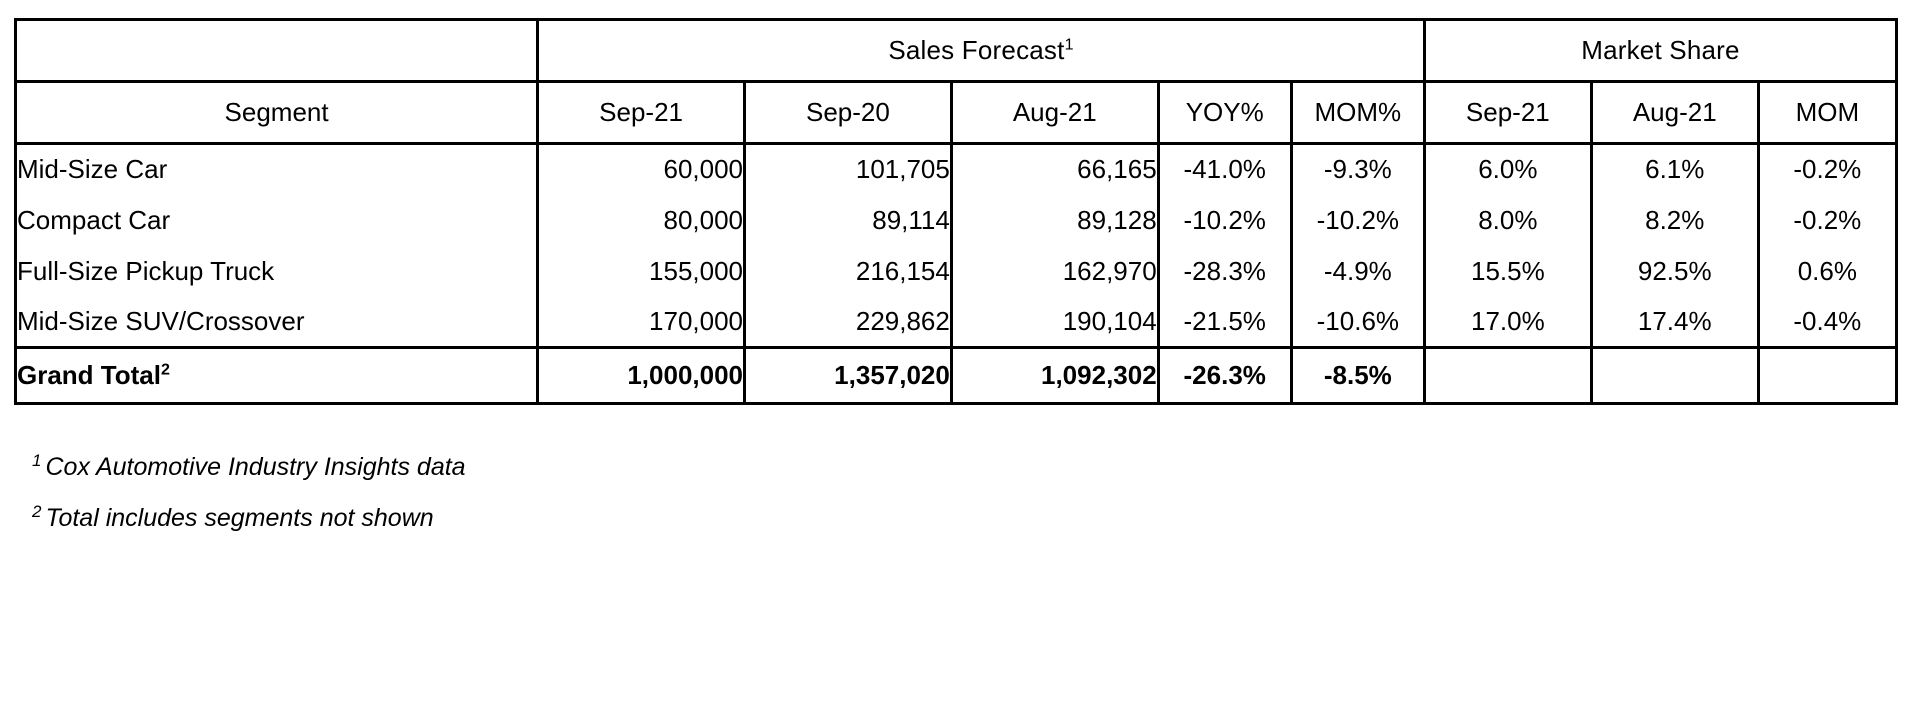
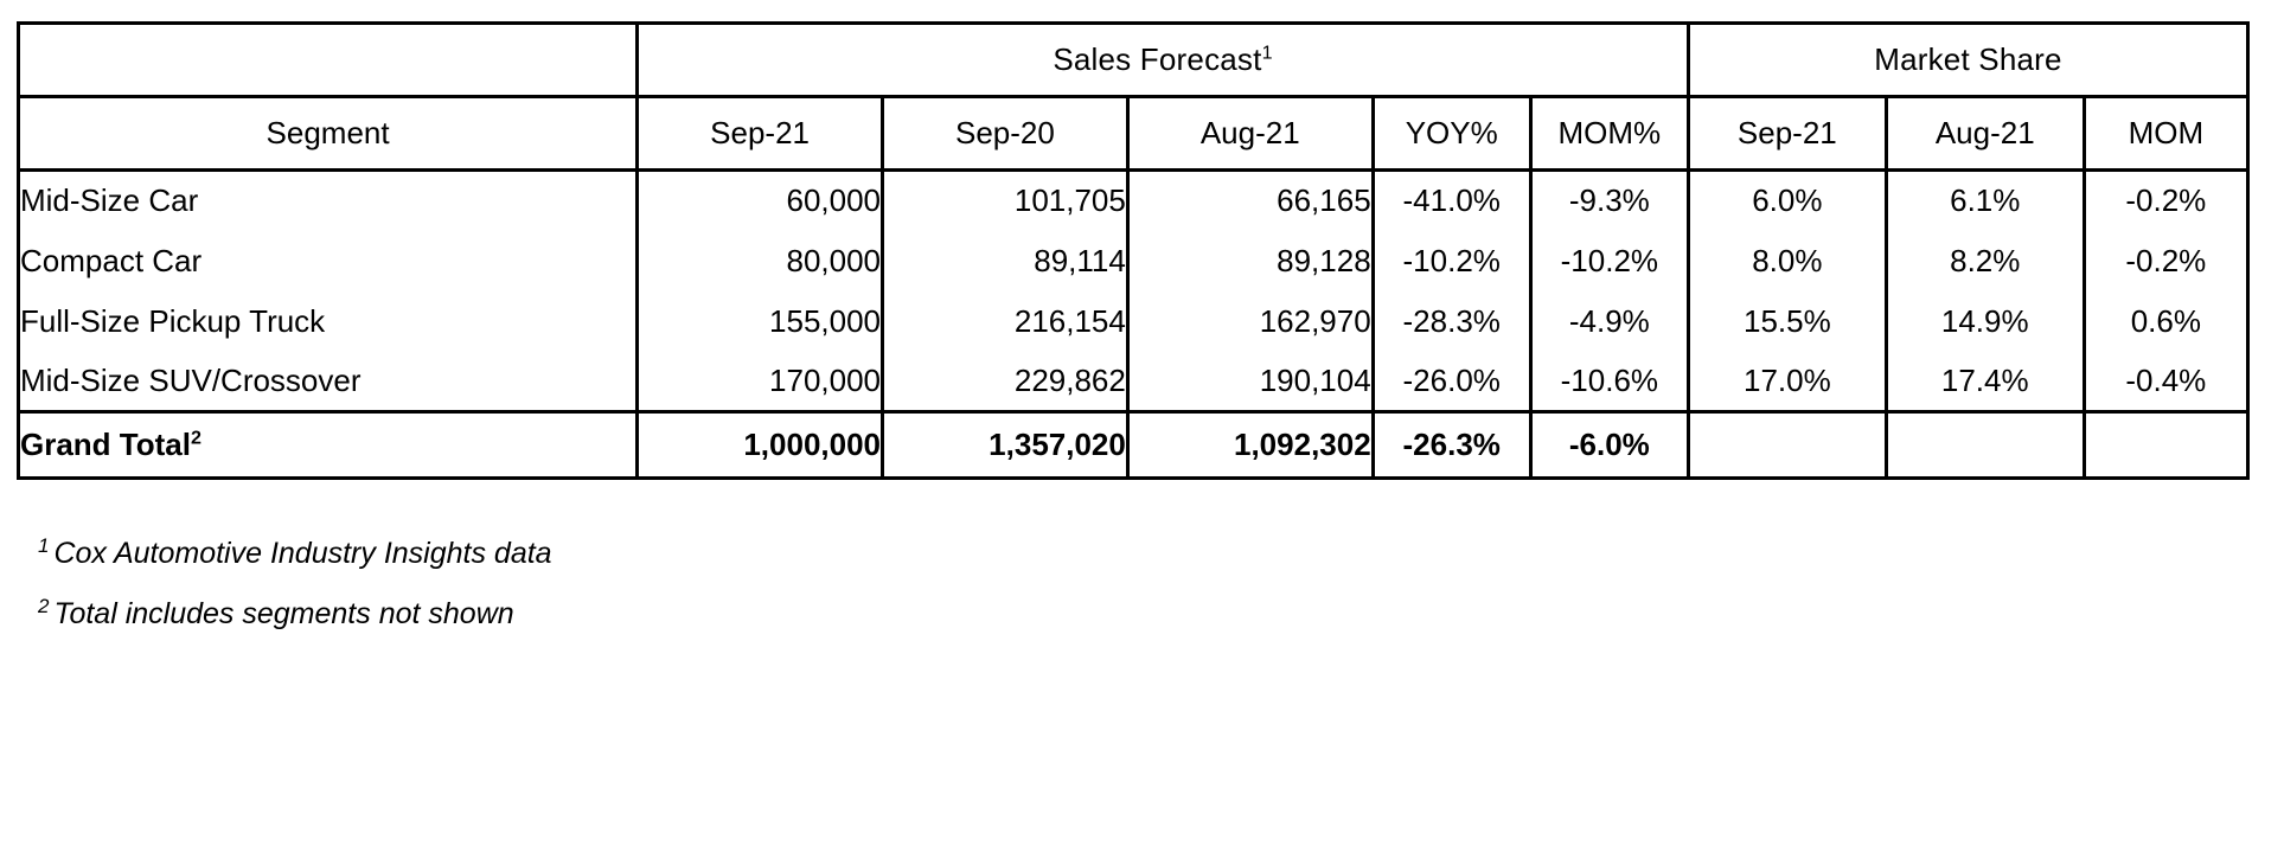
  	Sales Forecast1	Market Share
  Segment	Sep-21	Sep-20	Aug-21	YOY%	MOM%	Sep-21	Aug-21	MOM
  Mid-Size Car	60,000	101,705	66,165	-41.0%	-9.3%	6.0%	6.1%	-0.2%
  Compact Car	80,000	89,114	89,128	-10.2%	-10.2%	8.0%	8.2%	-0.2%
- Full-Size Pickup Truck	155,000	216,154	162,970	-28.3%	-4.9%	15.5%	92.5%	0.6%
+ Full-Size Pickup Truck	155,000	216,154	162,970	-28.3%	-4.9%	15.5%	14.9%	0.6%
- Mid-Size SUV/Crossover	170,000	229,862	190,104	-21.5%	-10.6%	17.0%	17.4%	-0.4%
+ Mid-Size SUV/Crossover	170,000	229,862	190,104	-26.0%	-10.6%	17.0%	17.4%	-0.4%
- Grand Total2	1,000,000	1,357,020	1,092,302	-26.3%	-8.5%
+ Grand Total2	1,000,000	1,357,020	1,092,302	-26.3%	-6.0%
  1 Cox Automotive Industry Insights data
  2 Total includes segments not shown
